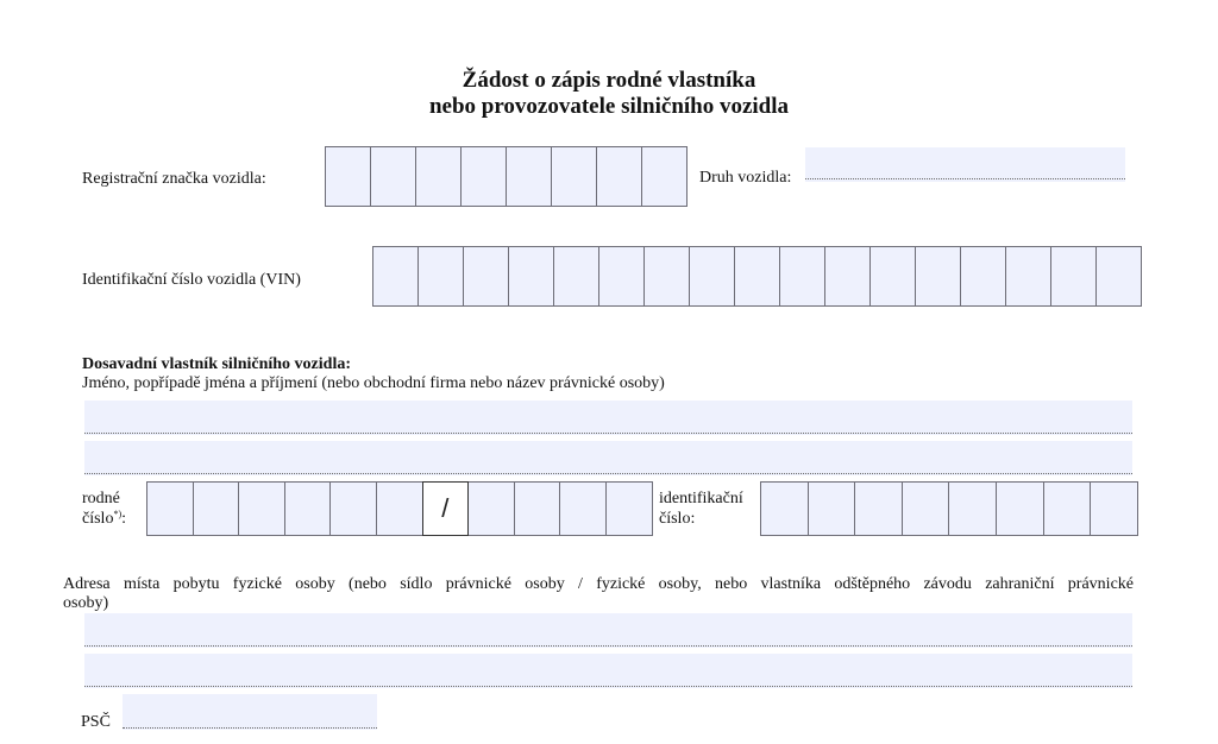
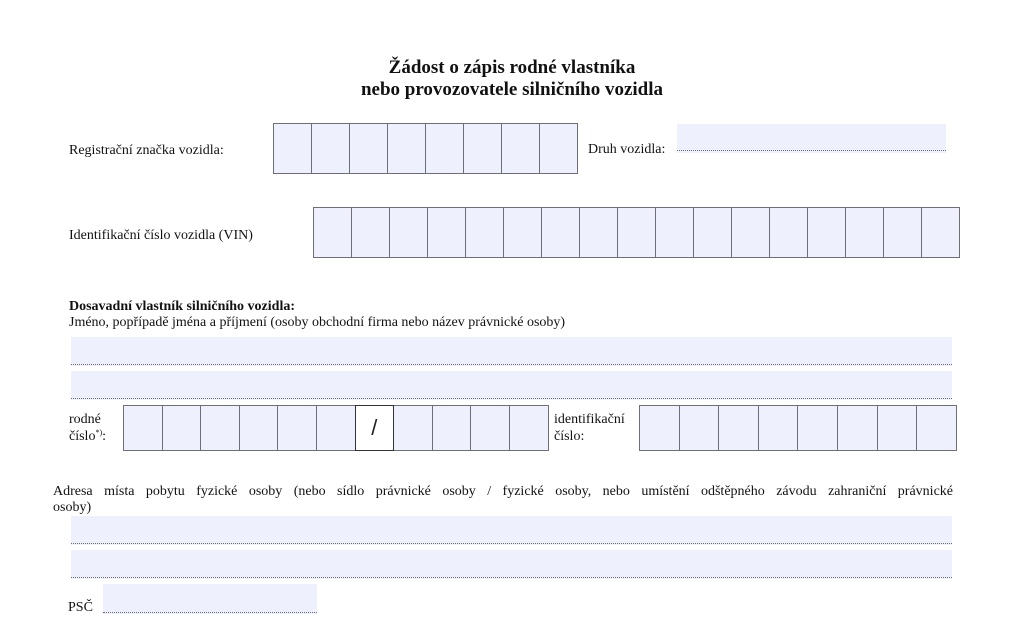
  Žádost o zápis rodné vlastníka
  nebo provozovatele silničního vozidla
  Registrační značka vozidla:
  Druh vozidla:
  Identifikační číslo vozidla (VIN)
  Dosavadní vlastník silničního vozidla:
- Jméno, popřípadě jména a příjmení (nebo obchodní firma nebo název právnické osoby)
+ Jméno, popřípadě jména a příjmení (osoby obchodní firma nebo název právnické osoby)
  rodné
  číslo*):
  /
  identifikační
  číslo:
- Adresa místa pobytu fyzické osoby (nebo sídlo právnické osoby / fyzické osoby, nebo vlastníka odštěpného závodu zahraniční právnické
+ Adresa místa pobytu fyzické osoby (nebo sídlo právnické osoby / fyzické osoby, nebo umístění odštěpného závodu zahraniční právnické
  osoby)
  PSČ
